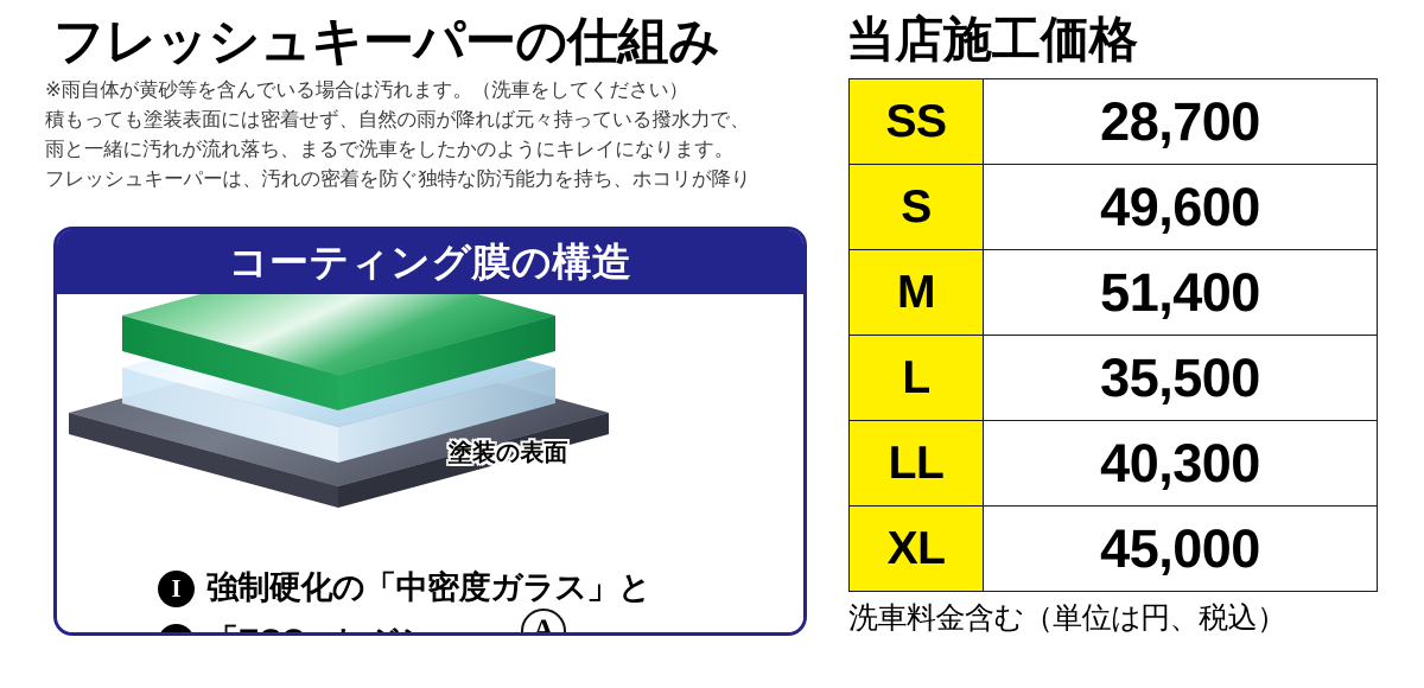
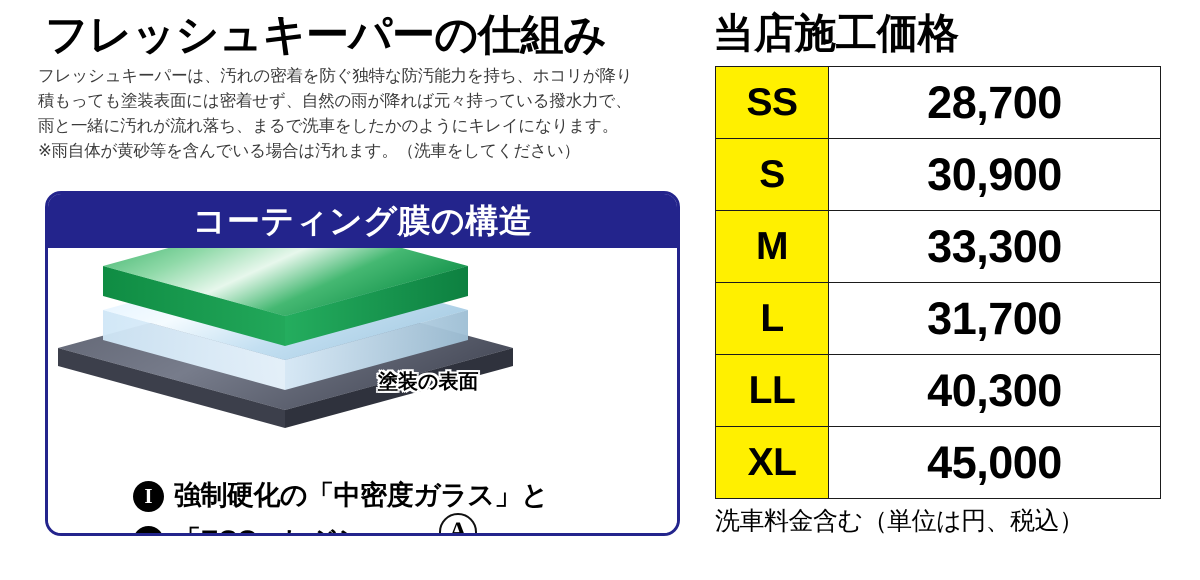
  フレッシュキーパーの仕組み
- ※雨自体が黄砂等を含んでいる場合は汚れます。（洗車をしてください）
+ フレッシュキーパーは、汚れの密着を防ぐ独特な防汚能力を持ち、ホコリが降り
  積もっても塗装表面には密着せず、自然の雨が降れば元々持っている撥水力で、
  雨と一緒に汚れが流れ落ち、まるで洗車をしたかのようにキレイになります。
- フレッシュキーパーは、汚れの密着を防ぐ独特な防汚能力を持ち、ホコリが降り
+ ※雨自体が黄砂等を含んでいる場合は汚れます。（洗車をしてください）
  コーティング膜の構造
  塗装の表面
  A
  I
  強制硬化の「中密度ガラス」と
  当店施工価格
  SS	28,700
- S	49,600
+ S	30,900
- M	51,400
+ M	33,300
- L	35,500
+ L	31,700
  LL	40,300
  XL	45,000
  洗車料金含む（単位は円、税込）
